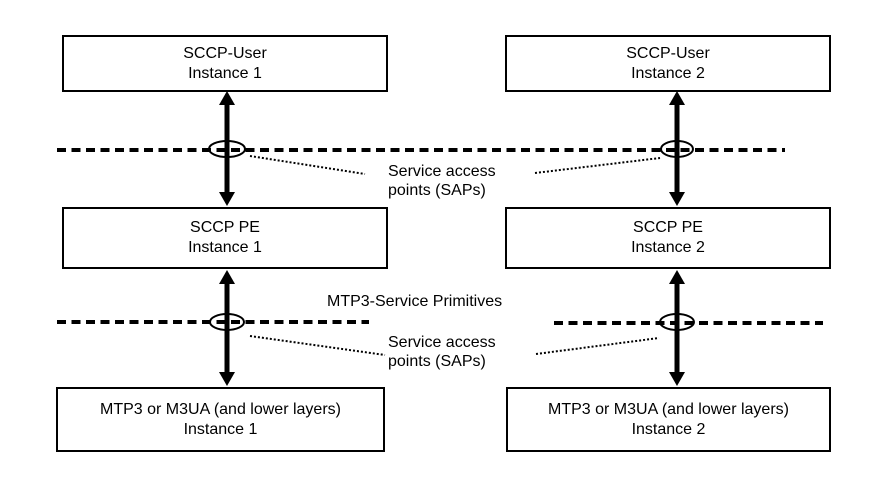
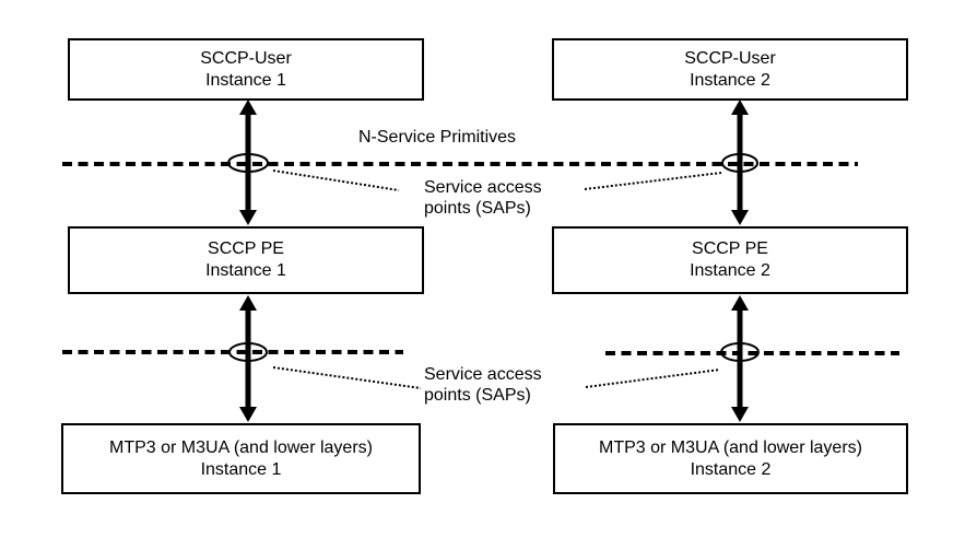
  SCCP-User
  Instance 1
  SCCP-User
  Instance 2
  SCCP PE
  Instance 1
  SCCP PE
  Instance 2
  MTP3 or M3UA (and lower layers)
  Instance 1
  MTP3 or M3UA (and lower layers)
  Instance 2
+ N-Service Primitives
  Service access
  points (SAPs)
- MTP3-Service Primitives
  Service access
  points (SAPs)
